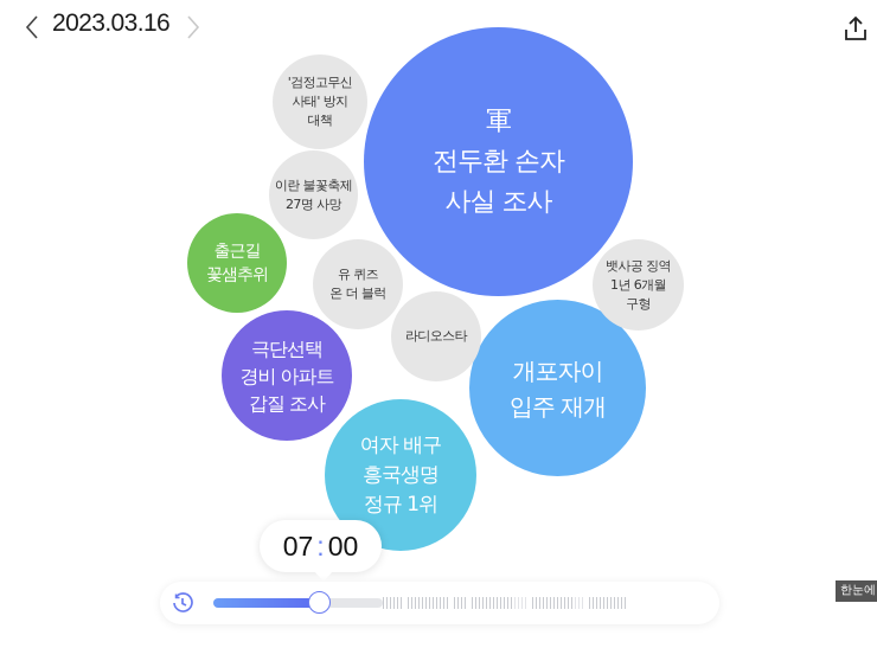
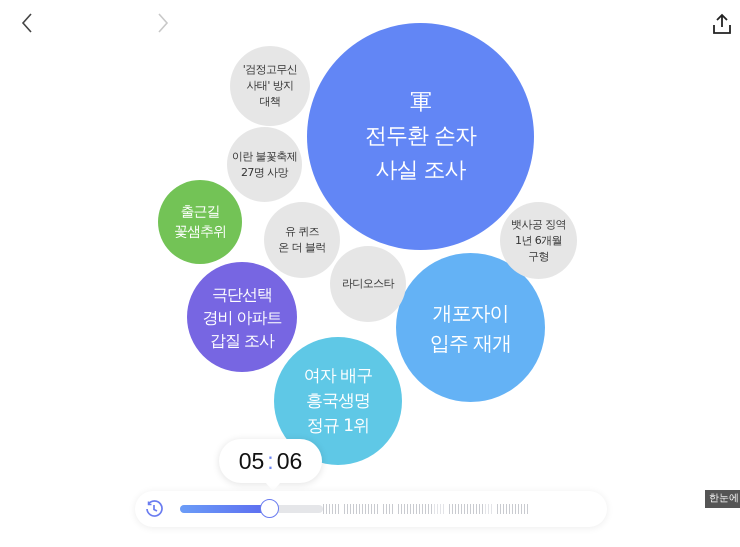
- 2023.03.16
  軍
  전두환 손자
  사실 조사
  개포자이
  입주 재개
  여자 배구
  흥국생명
  정규 1위
  극단선택
  경비 아파트
  갑질 조사
  출근길
  꽃샘추위
  '검정고무신
  사태' 방지
  대책
  이란 불꽃축제
  27명 사망
  유 퀴즈
  온 더 블럭
  뱃사공 징역
  1년 6개월
  구형
  라디오스타
- 07
+ 05
  :
- 00
+ 06
  한눈에
